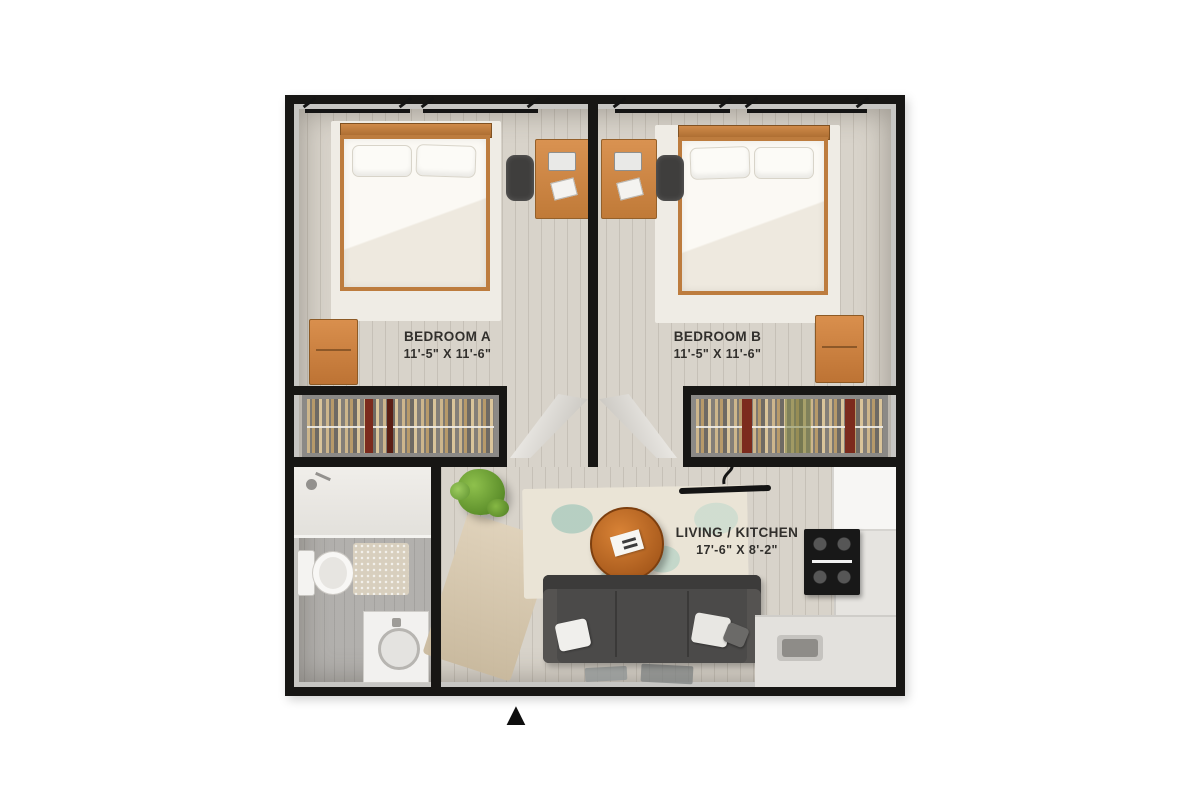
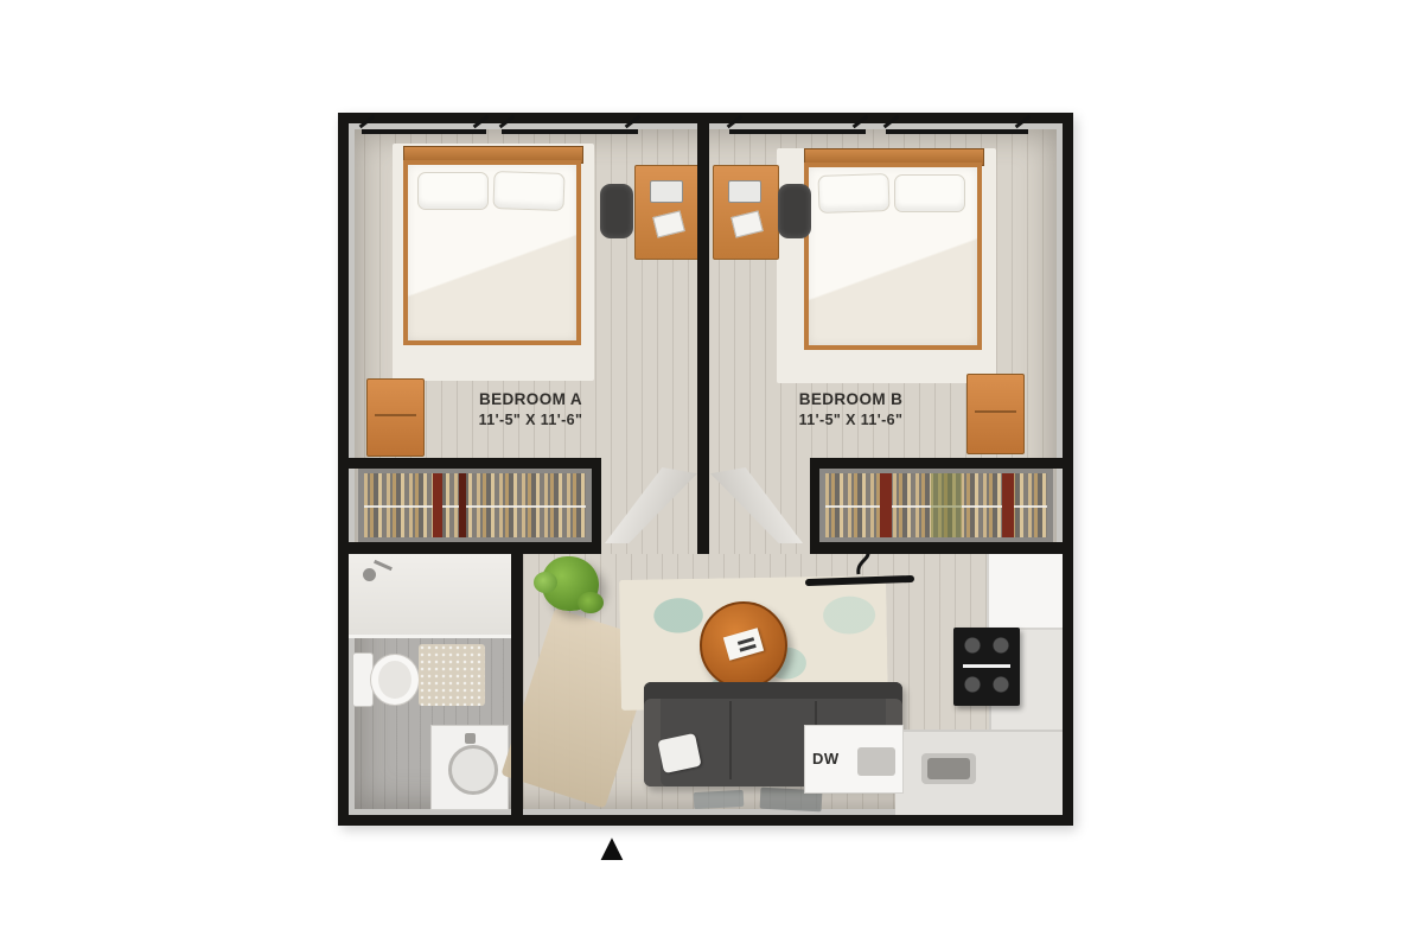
+ DW
  BEDROOM A
  11'-5" X 11'-6"
  BEDROOM B
  11'-5" X 11'-6"
- LIVING / KITCHEN
- 17'-6" X 8'-2"
  ▲
